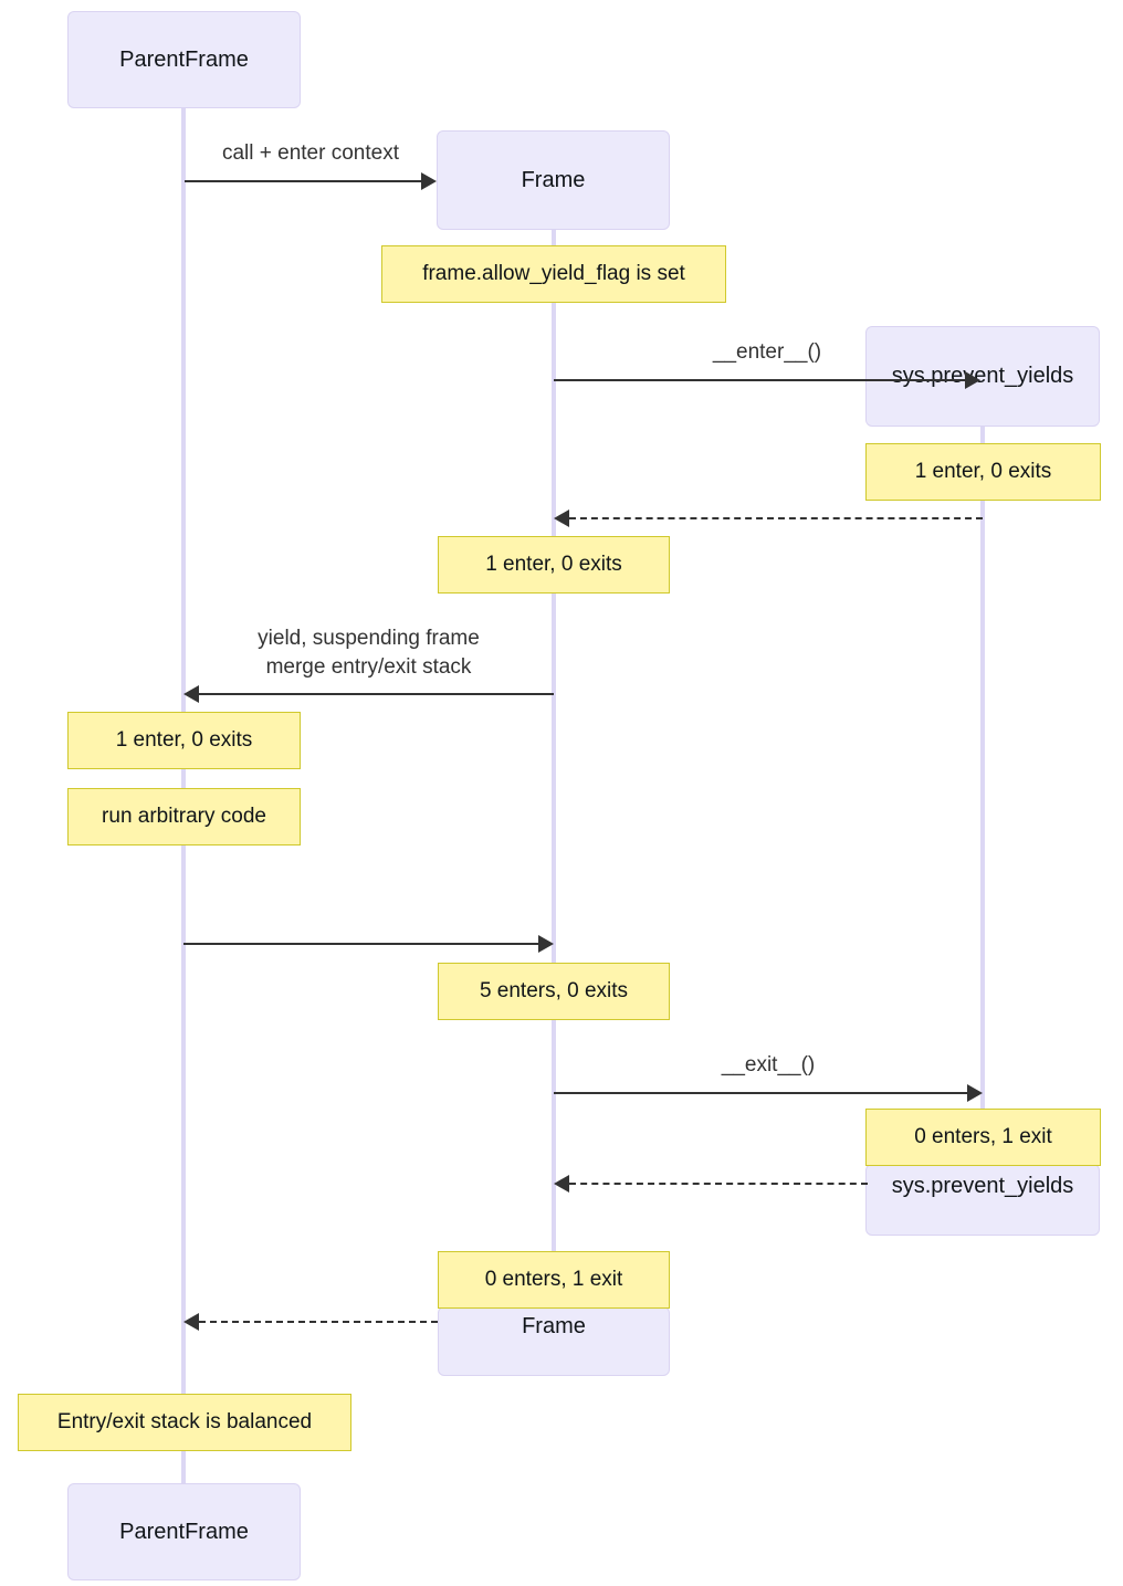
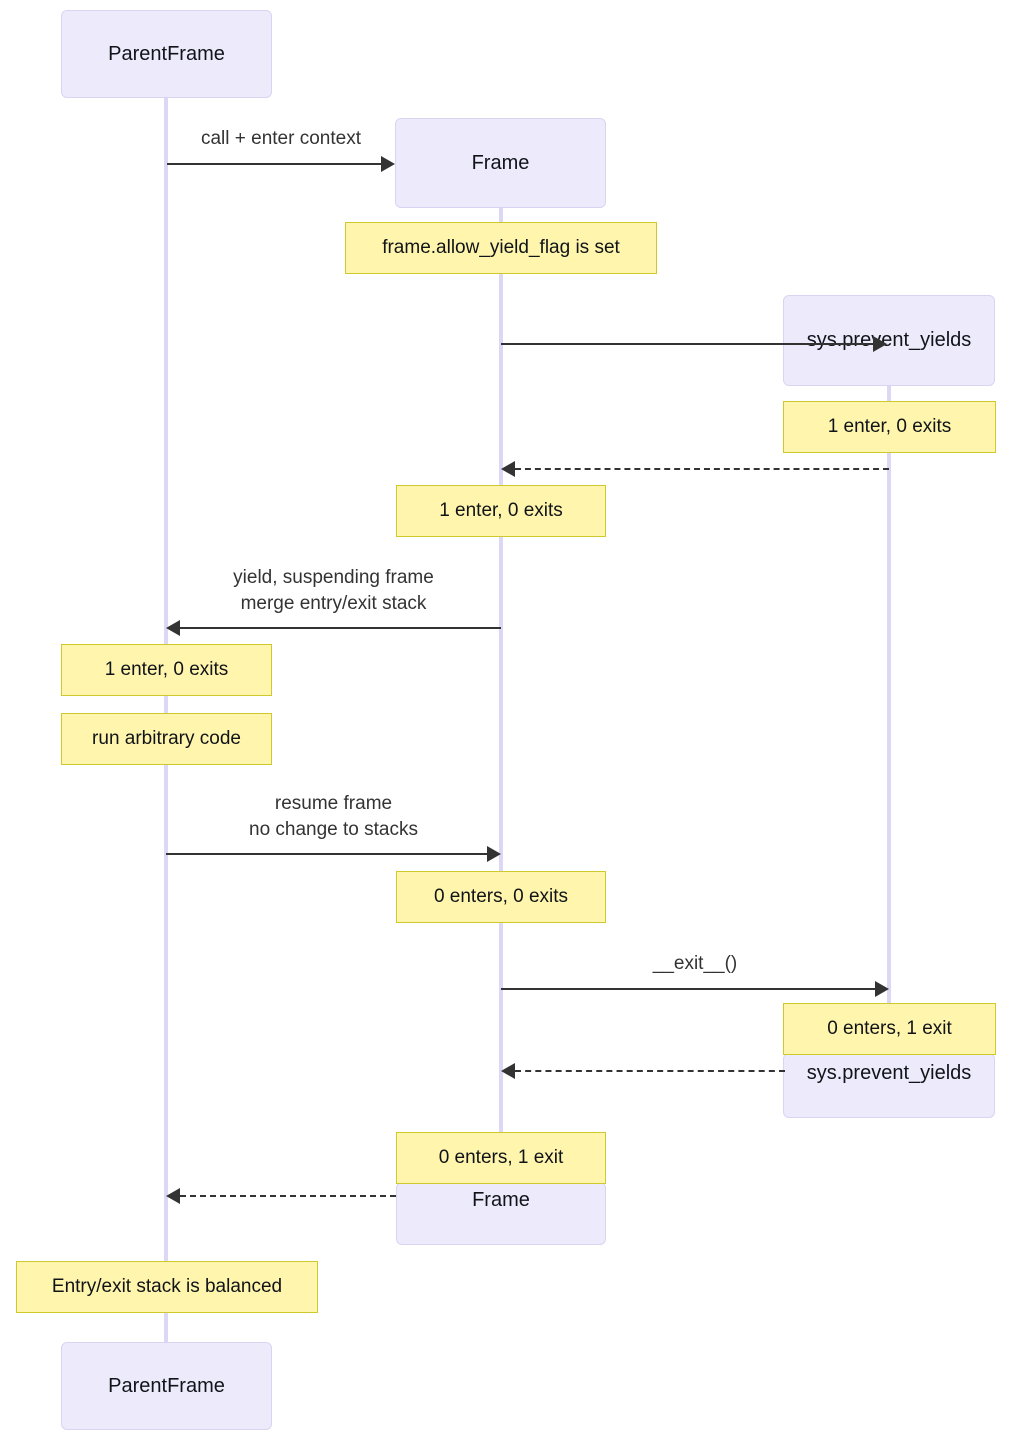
  ParentFrame
  Frame
  sys.prevent_yields
  sys.prevent_yields
  Frame
  ParentFrame
  call + enter context
  frame.allow_yield_flag is set
- __enter__()
  1 enter, 0 exits
  1 enter, 0 exits
  yield, suspending frame
  merge entry/exit stack
  1 enter, 0 exits
  run arbitrary code
+ resume frame
+ no change to stacks
- 5 enters, 0 exits
+ 0 enters, 0 exits
  __exit__()
  0 enters, 1 exit
  0 enters, 1 exit
  Entry/exit stack is balanced
